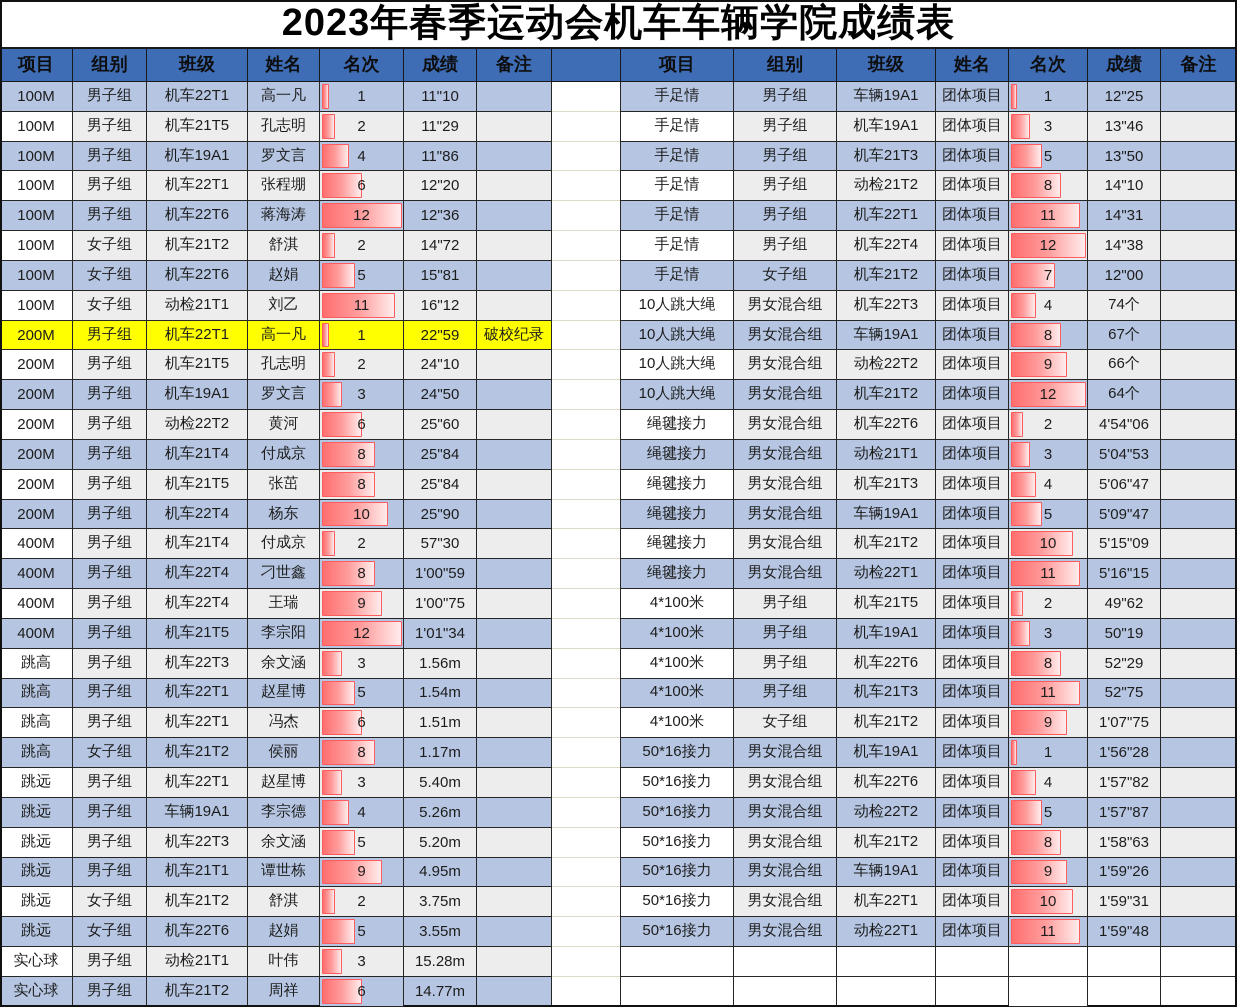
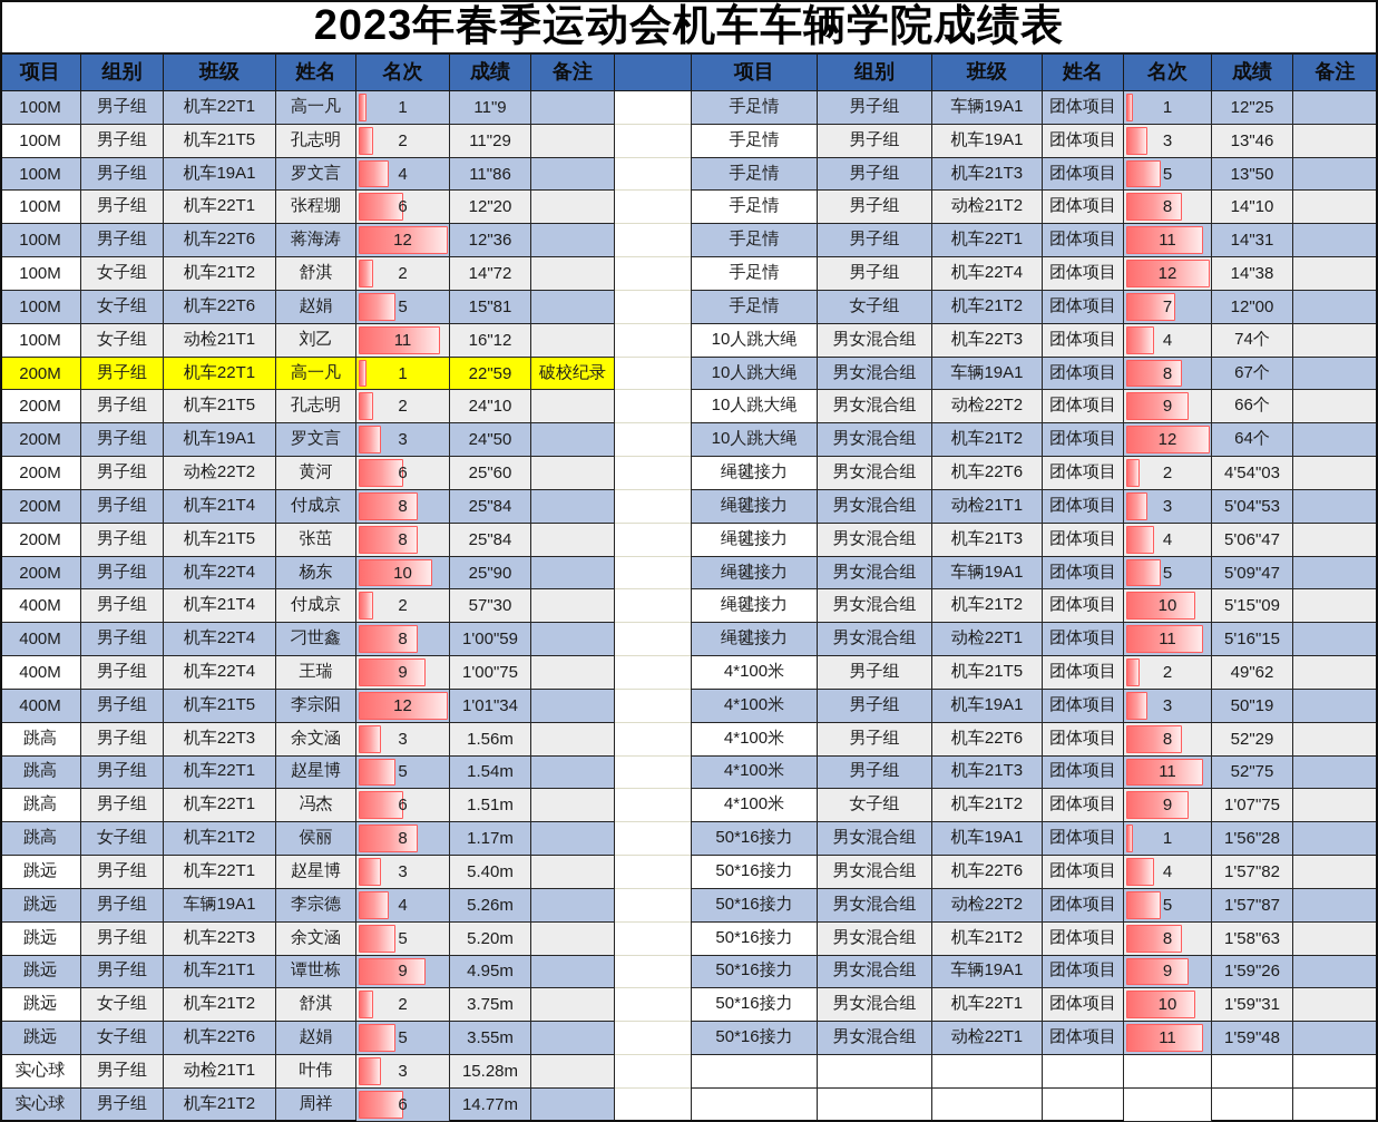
  2023年春季运动会机车车辆学院成绩表
  项目
  组别
  班级
  姓名
  名次
  成绩
  备注
  项目
  组别
  班级
  姓名
  名次
  成绩
  备注
  100M
  男子组
  机车22T1
  高一凡
  1
- 11"10
+ 11"9
  手足情
  男子组
  车辆19A1
  团体项目
  1
  12"25
  100M
  男子组
  机车21T5
  孔志明
  2
  11"29
  手足情
  男子组
  机车19A1
  团体项目
  3
  13"46
  100M
  男子组
  机车19A1
  罗文言
  4
  11"86
  手足情
  男子组
  机车21T3
  团体项目
  5
  13"50
  100M
  男子组
  机车22T1
  张程堋
  6
  12"20
  手足情
  男子组
  动检21T2
  团体项目
  8
  14"10
  100M
  男子组
  机车22T6
  蒋海涛
  12
  12"36
  手足情
  男子组
  机车22T1
  团体项目
  11
  14"31
  100M
  女子组
  机车21T2
  舒淇
  2
  14"72
  手足情
  男子组
  机车22T4
  团体项目
  12
  14"38
  100M
  女子组
  机车22T6
  赵娟
  5
  15"81
  手足情
  女子组
  机车21T2
  团体项目
  7
  12"00
  100M
  女子组
  动检21T1
  刘乙
  11
  16"12
  10人跳大绳
  男女混合组
  机车22T3
  团体项目
  4
  74个
  200M
  男子组
  机车22T1
  高一凡
  1
  22"59
  破校纪录
  10人跳大绳
  男女混合组
  车辆19A1
  团体项目
  8
  67个
  200M
  男子组
  机车21T5
  孔志明
  2
  24"10
  10人跳大绳
  男女混合组
  动检22T2
  团体项目
  9
  66个
  200M
  男子组
  机车19A1
  罗文言
  3
  24"50
  10人跳大绳
  男女混合组
  机车21T2
  团体项目
  12
  64个
  200M
  男子组
  动检22T2
  黄河
  6
  25"60
  绳毽接力
  男女混合组
  机车22T6
  团体项目
  2
- 4'54"06
+ 4'54"03
  200M
  男子组
  机车21T4
  付成京
  8
  25"84
  绳毽接力
  男女混合组
  动检21T1
  团体项目
  3
  5'04"53
  200M
  男子组
  机车21T5
  张茁
  8
  25"84
  绳毽接力
  男女混合组
  机车21T3
  团体项目
  4
  5'06"47
  200M
  男子组
  机车22T4
  杨东
  10
  25"90
  绳毽接力
  男女混合组
  车辆19A1
  团体项目
  5
  5'09"47
  400M
  男子组
  机车21T4
  付成京
  2
  57"30
  绳毽接力
  男女混合组
  机车21T2
  团体项目
  10
  5'15"09
  400M
  男子组
  机车22T4
  刁世鑫
  8
  1'00"59
  绳毽接力
  男女混合组
  动检22T1
  团体项目
  11
  5'16"15
  400M
  男子组
  机车22T4
  王瑞
  9
  1'00"75
  4*100米
  男子组
  机车21T5
  团体项目
  2
  49"62
  400M
  男子组
  机车21T5
  李宗阳
  12
  1'01"34
  4*100米
  男子组
  机车19A1
  团体项目
  3
  50"19
  跳高
  男子组
  机车22T3
  余文涵
  3
  1.56m
  4*100米
  男子组
  机车22T6
  团体项目
  8
  52"29
  跳高
  男子组
  机车22T1
  赵星博
  5
  1.54m
  4*100米
  男子组
  机车21T3
  团体项目
  11
  52"75
  跳高
  男子组
  机车22T1
  冯杰
  6
  1.51m
  4*100米
  女子组
  机车21T2
  团体项目
  9
  1'07"75
  跳高
  女子组
  机车21T2
  侯丽
  8
  1.17m
  50*16接力
  男女混合组
  机车19A1
  团体项目
  1
  1'56"28
  跳远
  男子组
  机车22T1
  赵星博
  3
  5.40m
  50*16接力
  男女混合组
  机车22T6
  团体项目
  4
  1'57"82
  跳远
  男子组
  车辆19A1
  李宗德
  4
  5.26m
  50*16接力
  男女混合组
  动检22T2
  团体项目
  5
  1'57"87
  跳远
  男子组
  机车22T3
  余文涵
  5
  5.20m
  50*16接力
  男女混合组
  机车21T2
  团体项目
  8
  1'58"63
  跳远
  男子组
  机车21T1
  谭世栋
  9
  4.95m
  50*16接力
  男女混合组
  车辆19A1
  团体项目
  9
  1'59"26
  跳远
  女子组
  机车21T2
  舒淇
  2
  3.75m
  50*16接力
  男女混合组
  机车22T1
  团体项目
  10
  1'59"31
  跳远
  女子组
  机车22T6
  赵娟
  5
  3.55m
  50*16接力
  男女混合组
  动检22T1
  团体项目
  11
  1'59"48
  实心球
  男子组
  动检21T1
  叶伟
  3
  15.28m
  实心球
  男子组
  机车21T2
  周祥
  6
  14.77m
